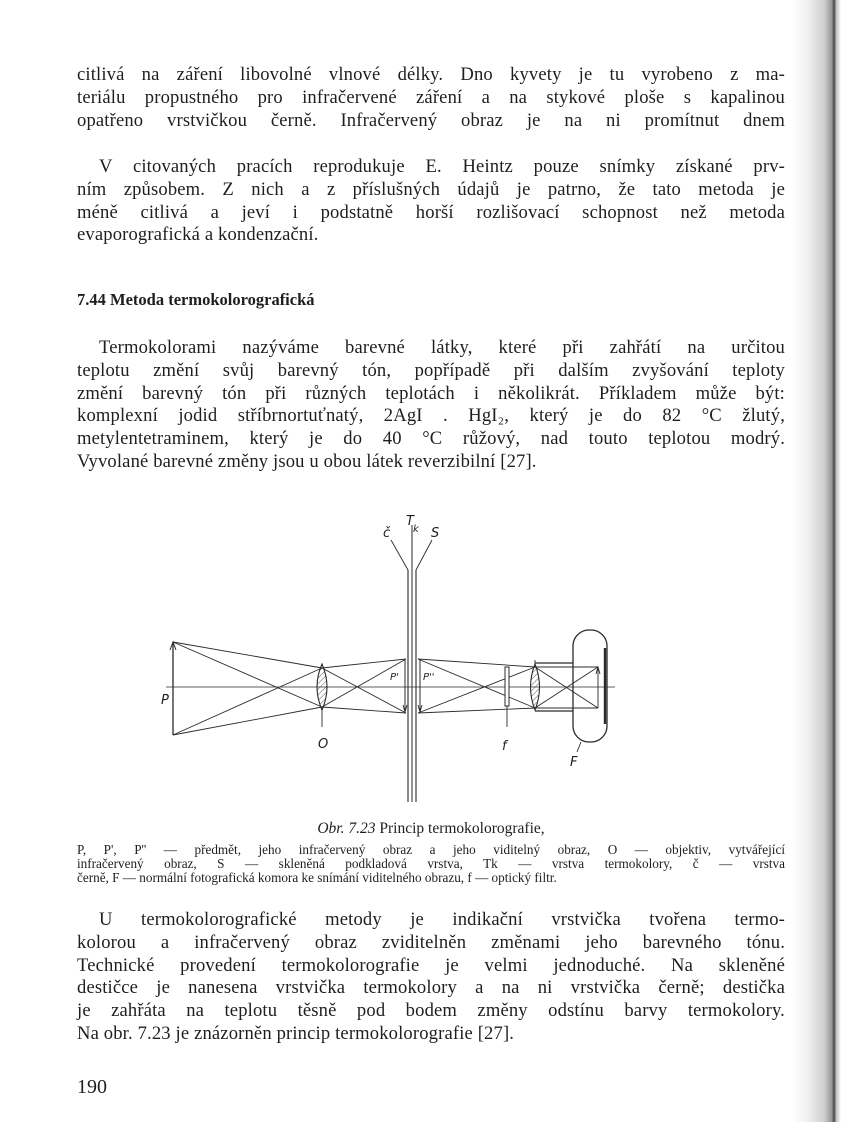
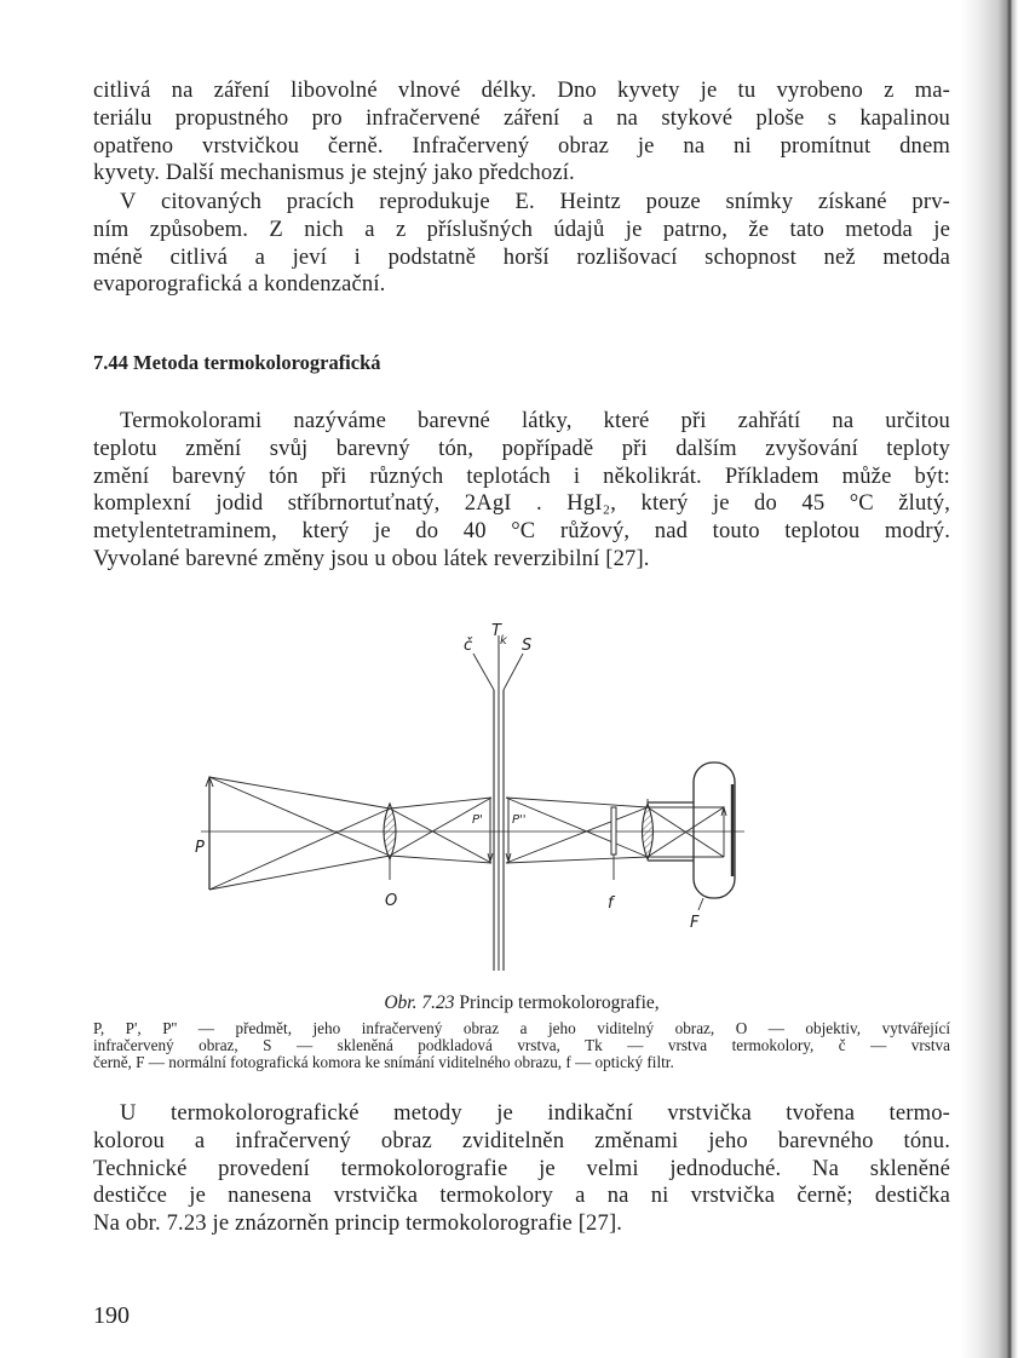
  citlivá na záření libovolné vlnové délky. Dno kyvety je tu vyrobeno z ma-
  teriálu propustného pro infračervené záření a na stykové ploše s kapalinou
  opatřeno vrstvičkou černě. Infračervený obraz je na ni promítnut dnem
+ kyvety. Další mechanismus je stejný jako předchozí.
  V citovaných pracích reprodukuje E. Heintz pouze snímky získané prv-
  ním způsobem. Z nich a z příslušných údajů je patrno, že tato metoda je
  méně citlivá a jeví i podstatně horší rozlišovací schopnost než metoda
  evaporografická a kondenzační.
  7.44 Metoda termokolorografická
  Termokolorami nazýváme barevné látky, které při zahřátí na určitou
  teplotu změní svůj barevný tón, popřípadě při dalším zvyšování teploty
  změní barevný tón při různých teplotách i několikrát. Příkladem může být:
- komplexní jodid stříbrnortuťnatý, 2AgI . HgI₂, který je do 82 °C žlutý,
+ komplexní jodid stříbrnortuťnatý, 2AgI . HgI₂, který je do 45 °C žlutý,
  metylentetraminem, který je do 40 °C růžový, nad touto teplotou modrý.
  Vyvolané barevné změny jsou u obou látek reverzibilní [27].
  Obr. 7.23 Princip termokolorografie,
  P, P', P'' — předmět, jeho infračervený obraz a jeho viditelný obraz, O — objektiv, vytvářející
  infračervený obraz, S — skleněná podkladová vrstva, Tk — vrstva termokolory, č — vrstva
  černě, F — normální fotografická komora ke snímání viditelného obrazu, f — optický filtr.
  U termokolorografické metody je indikační vrstvička tvořena termo-
  kolorou a infračervený obraz zviditelněn změnami jeho barevného tónu.
  Technické provedení termokolorografie je velmi jednoduché. Na skleněné
  destičce je nanesena vrstvička termokolory a na ni vrstvička černě; destička
- je zahřáta na teplotu těsně pod bodem změny odstínu barvy termokolory.
  Na obr. 7.23 je znázorněn princip termokolorografie [27].
  190
  P
  O
  P'
  P''
  č
  T
  k
  S
  f
  F
